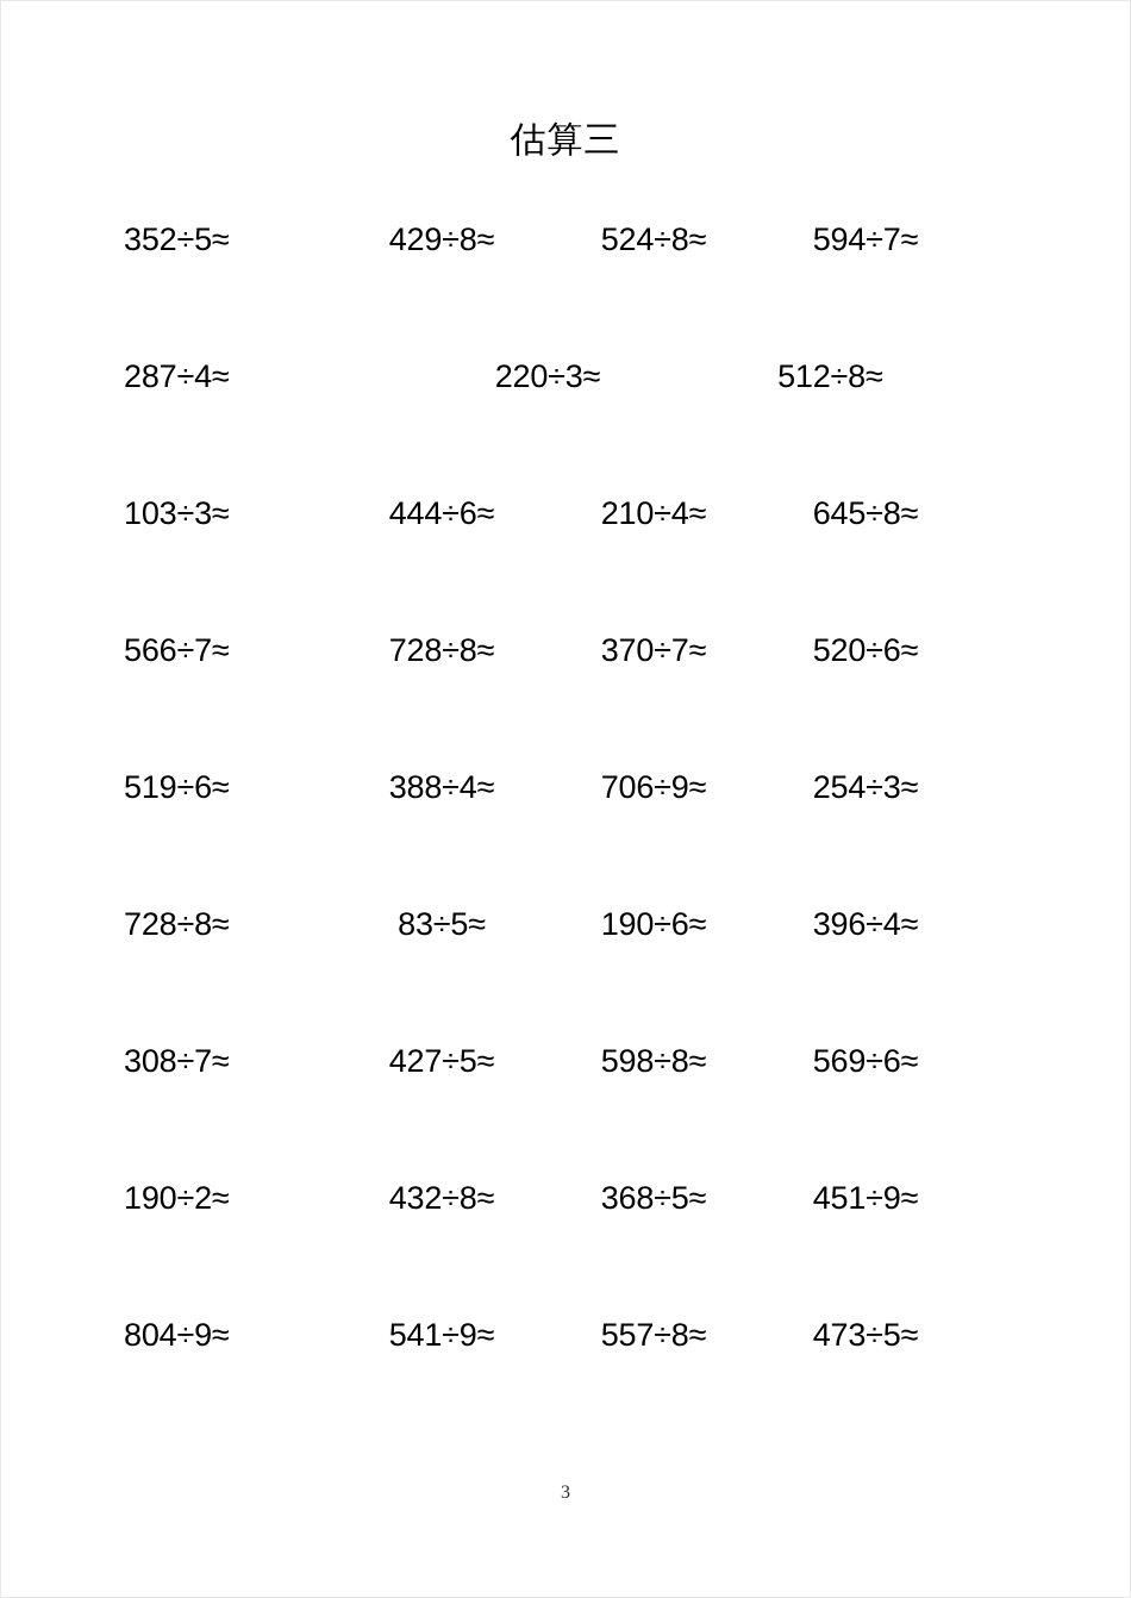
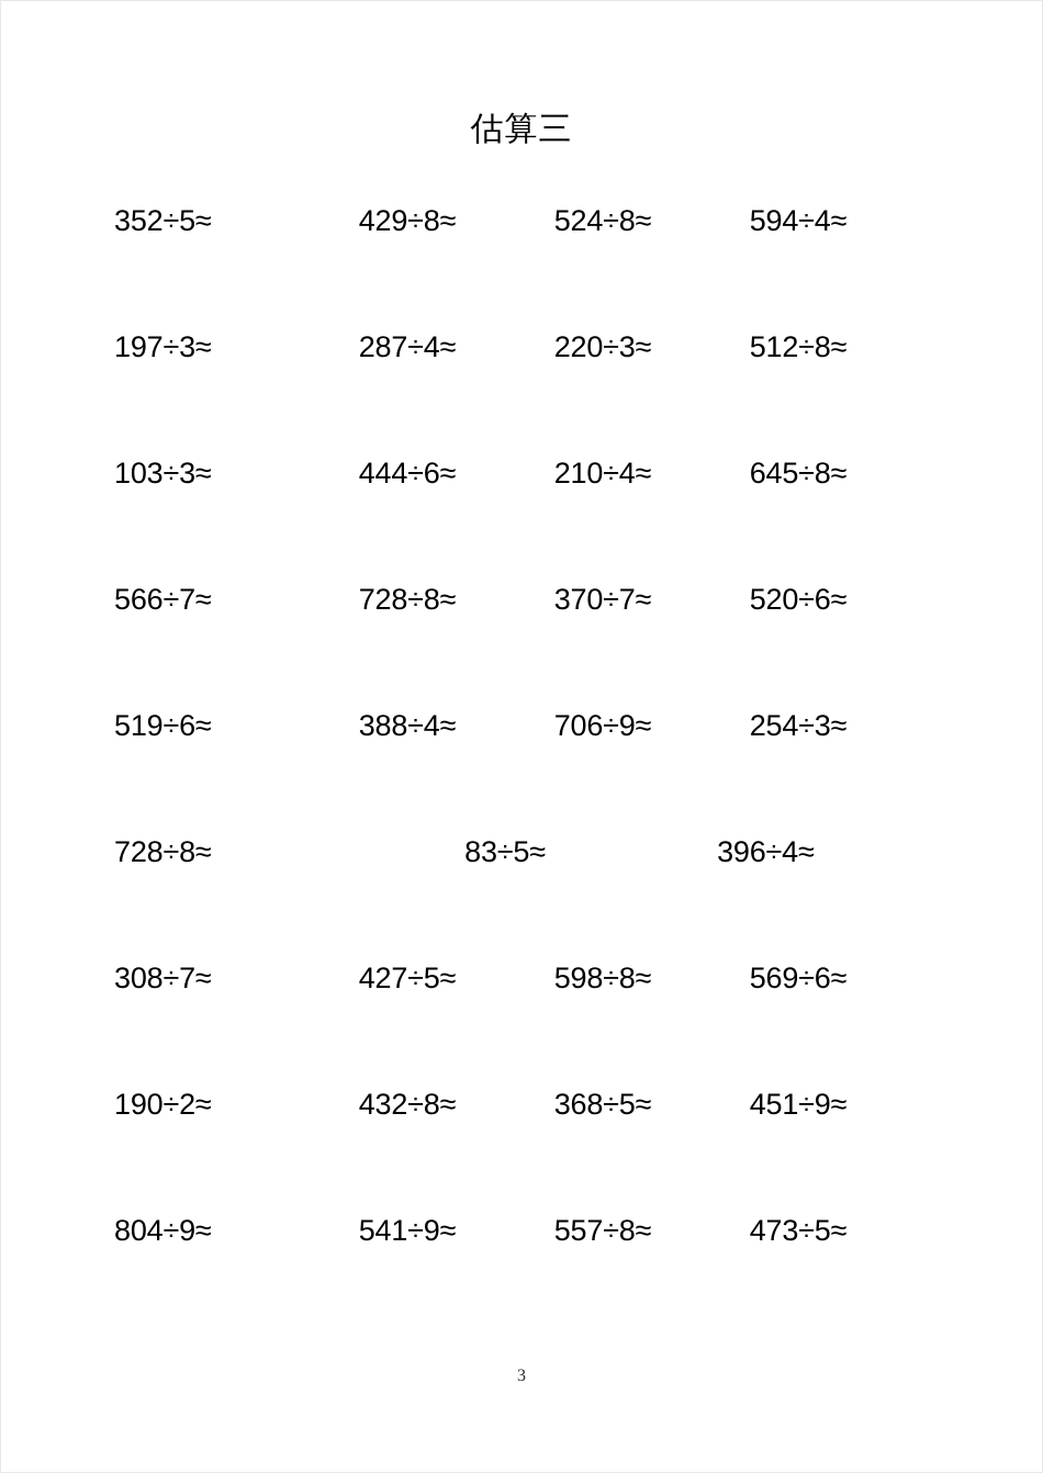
  估算三
  352÷5≈
  429÷8≈
  524÷8≈
- 594÷7≈
+ 594÷4≈
+ 197÷3≈
  287÷4≈
  220÷3≈
  512÷8≈
  103÷3≈
  444÷6≈
  210÷4≈
  645÷8≈
  566÷7≈
  728÷8≈
  370÷7≈
  520÷6≈
  519÷6≈
  388÷4≈
  706÷9≈
  254÷3≈
  728÷8≈
  83÷5≈
- 190÷6≈
  396÷4≈
  308÷7≈
  427÷5≈
  598÷8≈
  569÷6≈
  190÷2≈
  432÷8≈
  368÷5≈
  451÷9≈
  804÷9≈
  541÷9≈
  557÷8≈
  473÷5≈
  3
